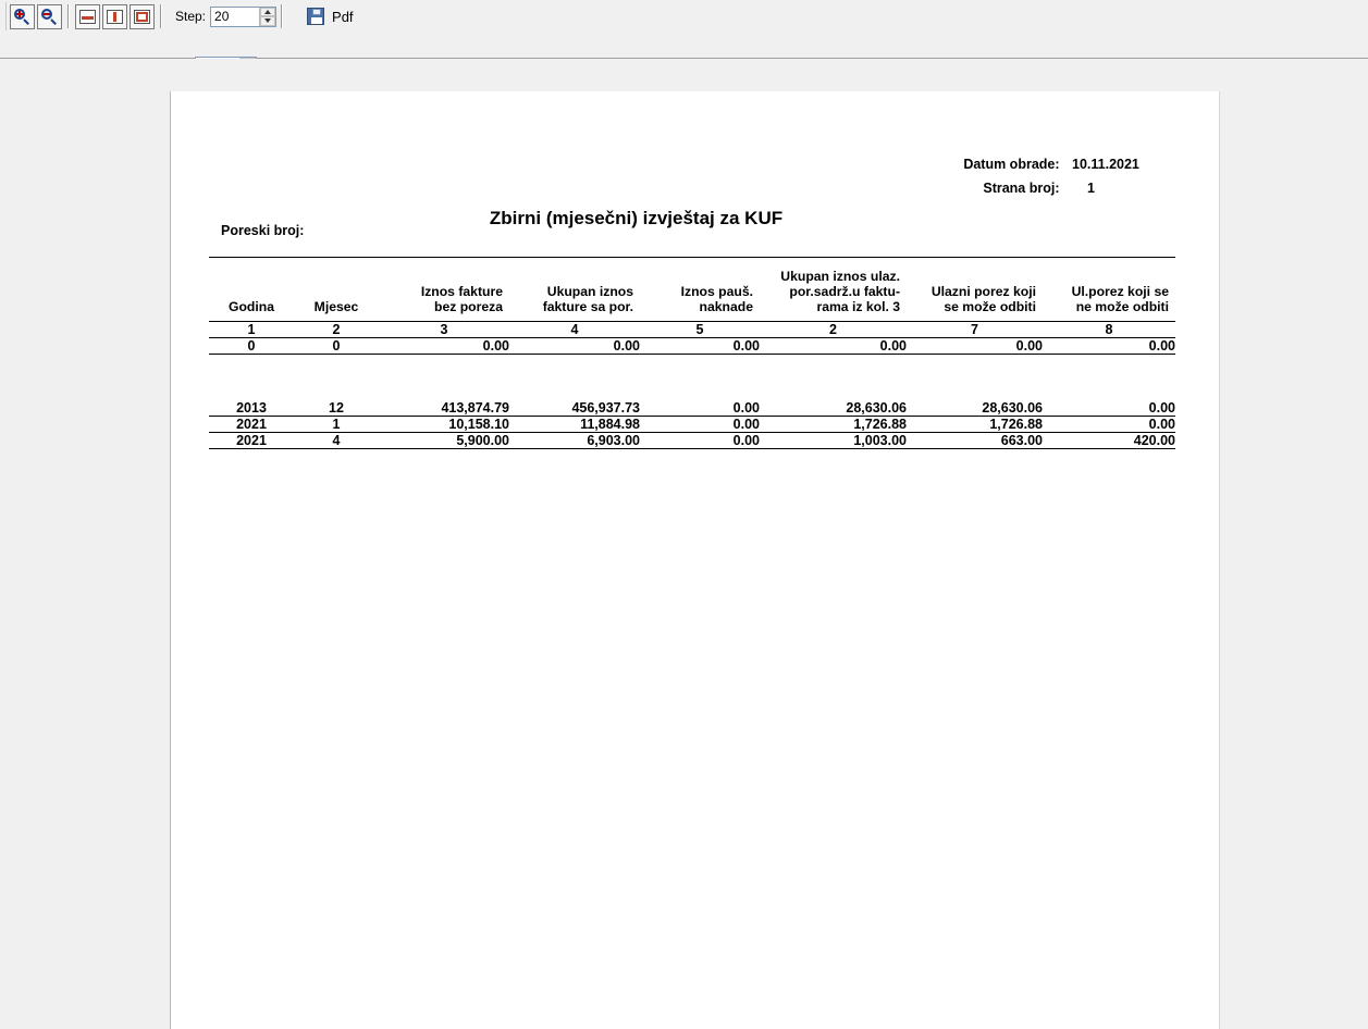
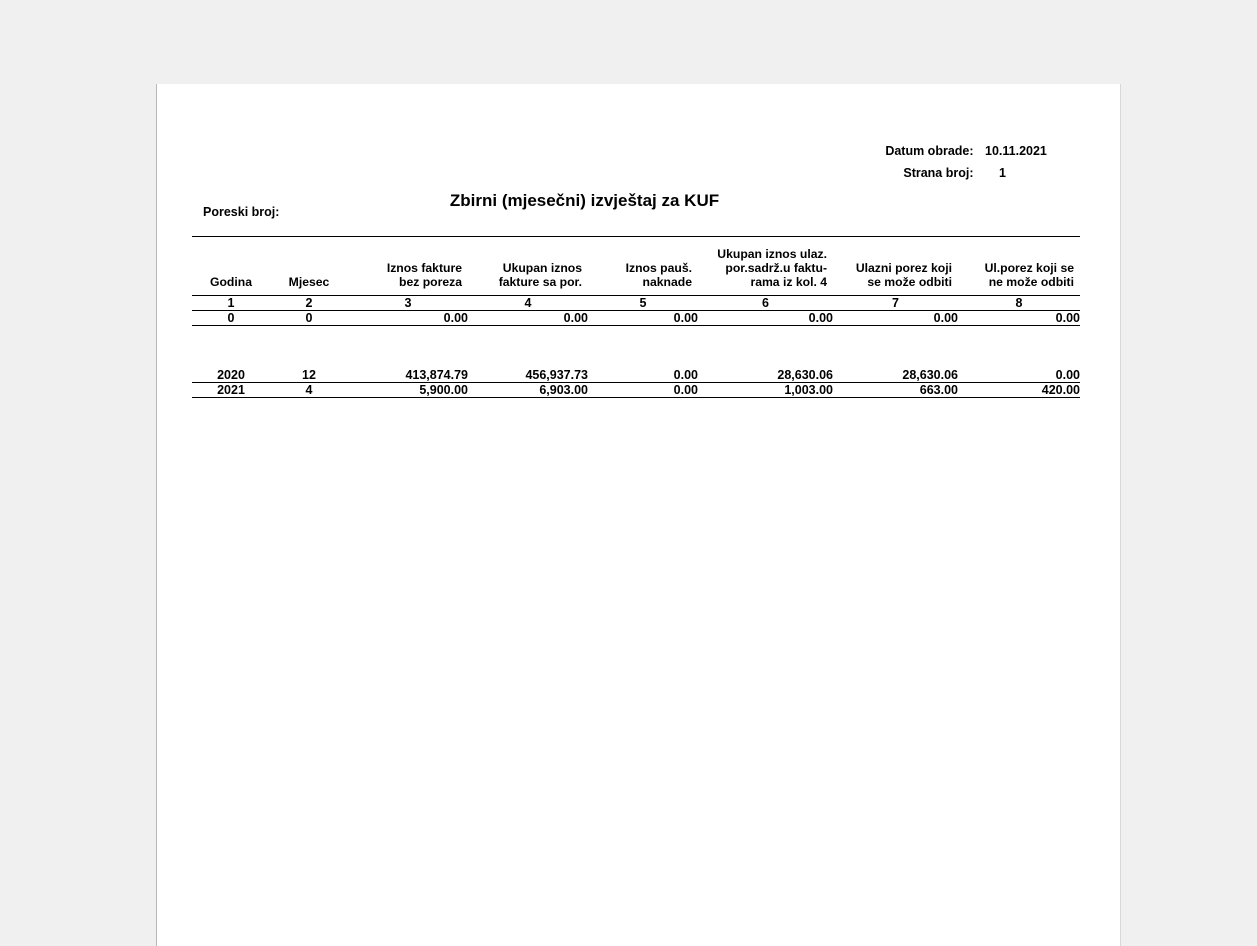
- Step:
- 20
- Pdf
  Datum obrade: 10.11.2021
  Strana broj: 1
  Zbirni (mjesečni) izvještaj za KUF
  Poreski broj:
- Godina	Mjesec	Iznos fakture bez poreza	Ukupan iznos fakture sa por.	Iznos pauš. naknade	Ukupan iznos ulaz. por.sadrž.u faktu- rama iz kol. 3	Ulazni porez koji se može odbiti	Ul.porez koji se ne može odbiti
+ Godina	Mjesec	Iznos fakture bez poreza	Ukupan iznos fakture sa por.	Iznos pauš. naknade	Ukupan iznos ulaz. por.sadrž.u faktu- rama iz kol. 4	Ulazni porez koji se može odbiti	Ul.porez koji se ne može odbiti
- 1	2	3	4	5	2	7	8
+ 1	2	3	4	5	6	7	8
  0	0	0.00	0.00	0.00	0.00	0.00	0.00
- 2013	12	413,874.79	456,937.73	0.00	28,630.06	28,630.06	0.00
+ 2020	12	413,874.79	456,937.73	0.00	28,630.06	28,630.06	0.00
- 2021	1	10,158.10	11,884.98	0.00	1,726.88	1,726.88	0.00
  2021	4	5,900.00	6,903.00	0.00	1,003.00	663.00	420.00
